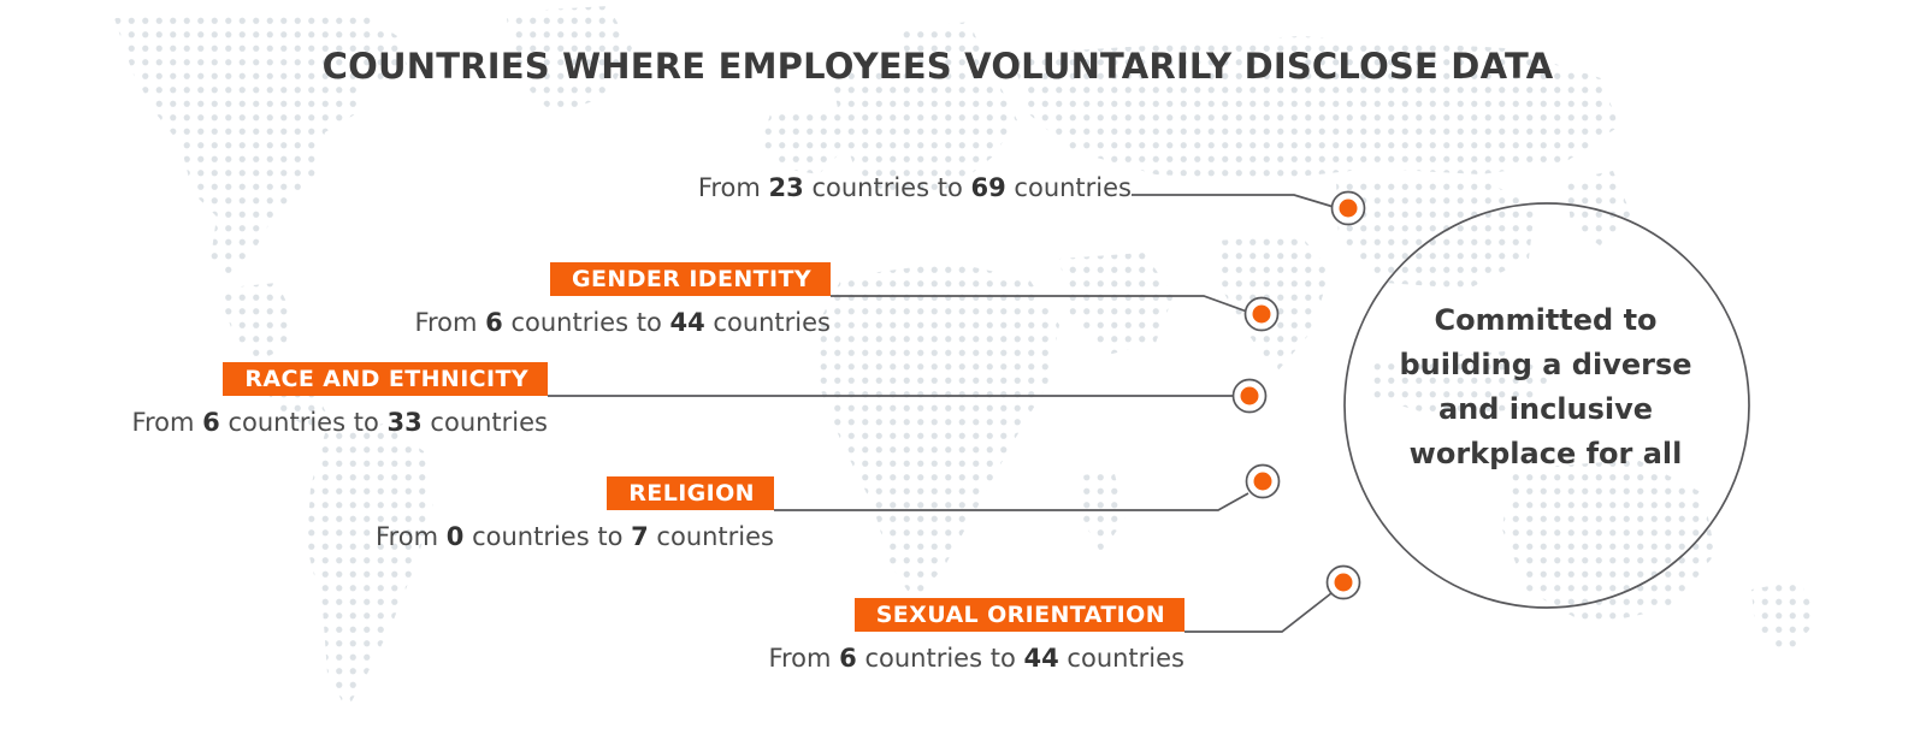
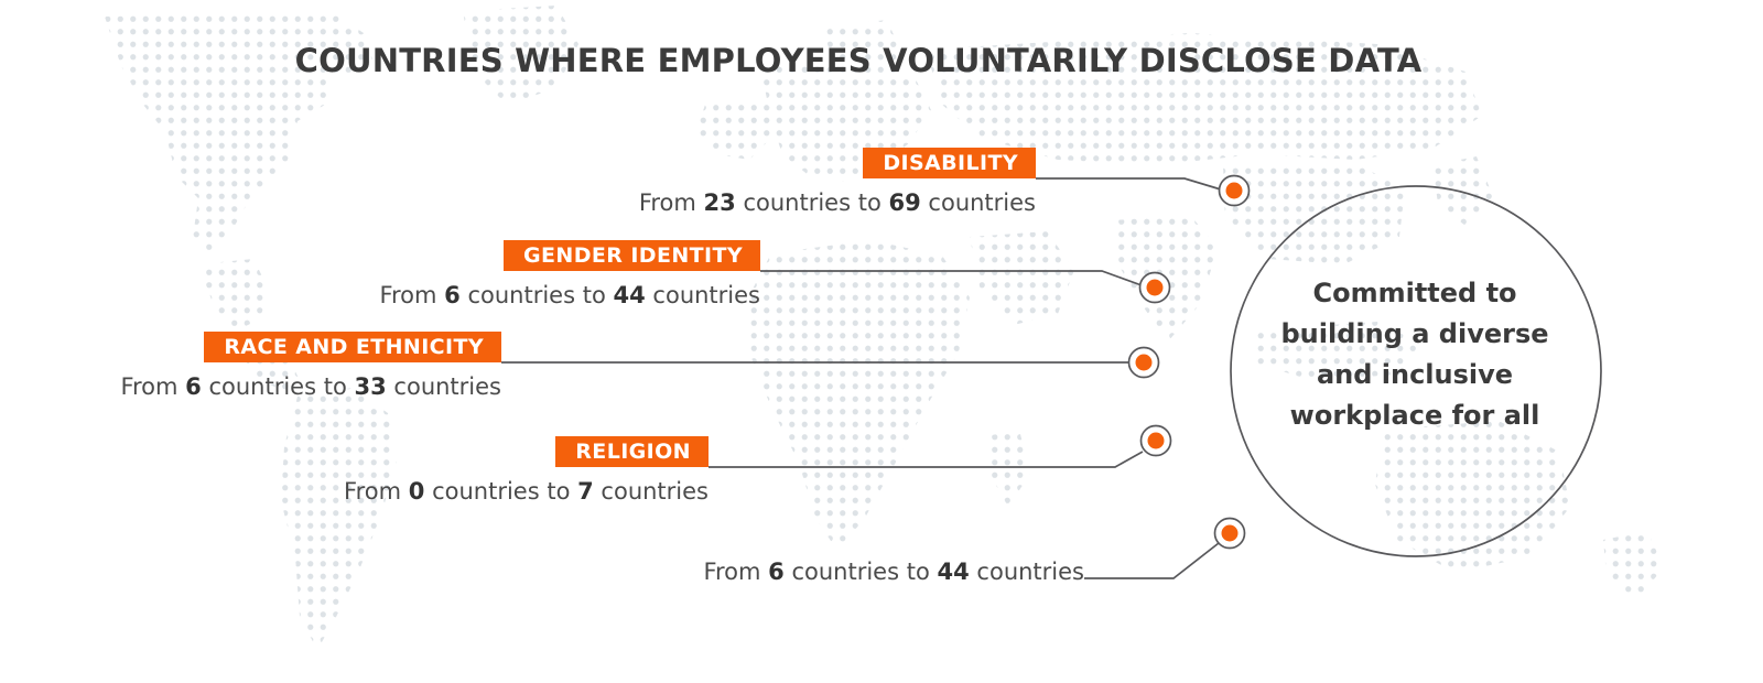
  COUNTRIES WHERE EMPLOYEES VOLUNTARILY DISCLOSE DATA
+ DISABILITY
  From 23 countries to 69 countries
  GENDER IDENTITY
  From 6 countries to 44 countries
  RACE AND ETHNICITY
  From 6 countries to 33 countries
  RELIGION
  From 0 countries to 7 countries
- SEXUAL ORIENTATION
  From 6 countries to 44 countries
  Committed to
  building a diverse
  and inclusive
  workplace for all
